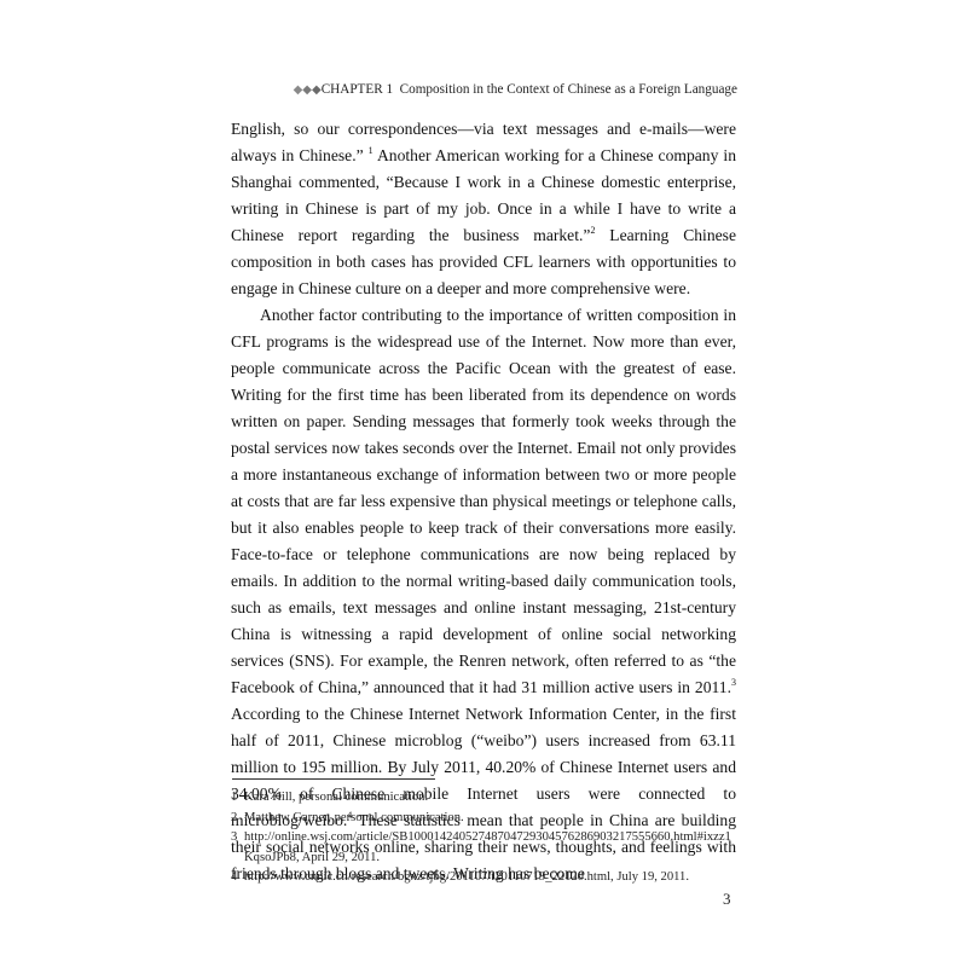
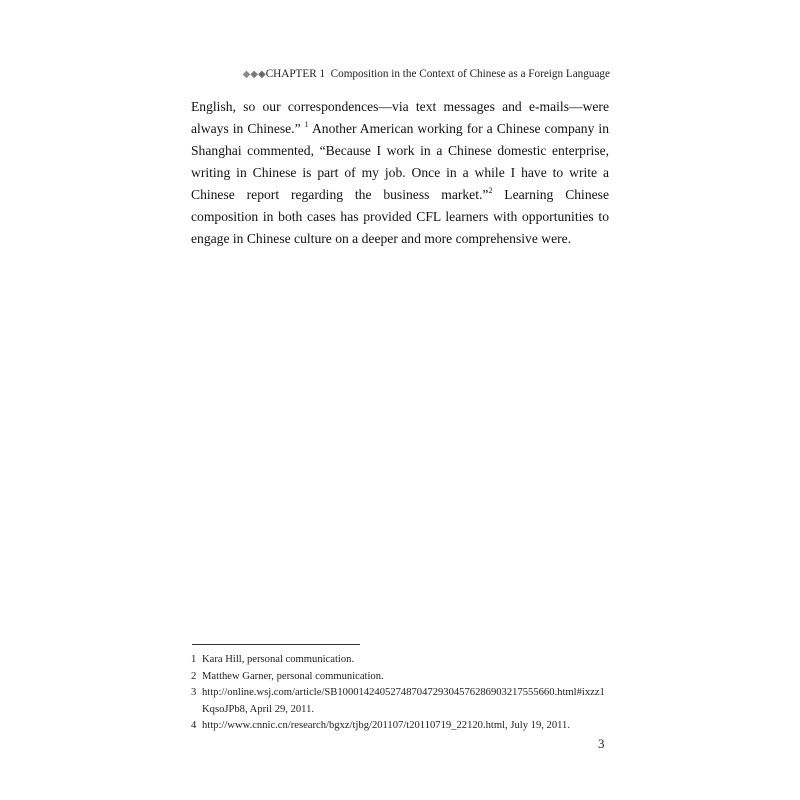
  ◆◆◆CHAPTER 1 Composition in the Context of Chinese as a Foreign Language
  English, so our correspondences—via text messages and e-mails—were always in Chinese.” 1 Another American working for a Chinese company in Shanghai commented, “Because I work in a Chinese domestic enterprise, writing in Chinese is part of my job. Once in a while I have to write a Chinese report regarding the business market.”2 Learning Chinese composition in both cases has provided CFL learners with opportunities to engage in Chinese culture on a deeper and more comprehensive were.
- Another factor contributing to the importance of written composition in CFL programs is the widespread use of the Internet. Now more than ever, people communicate across the Pacific Ocean with the greatest of ease. Writing for the first time has been liberated from its dependence on words written on paper. Sending messages that formerly took weeks through the postal services now takes seconds over the Internet. Email not only provides a more instantaneous exchange of information between two or more people at costs that are far less expensive than physical meetings or telephone calls, but it also enables people to keep track of their conversations more easily. Face-to-face or telephone communications are now being replaced by emails. In addition to the normal writing-based daily communication tools, such as emails, text messages and online instant messaging, 21st-century China is witnessing a rapid development of online social networking services (SNS). For example, the Renren network, often referred to as “the Facebook of China,” announced that it had 31 million active users in 2011.3 According to the Chinese Internet Network Information Center, in the first half of 2011, Chinese microblog (“weibo”) users increased from 63.11 million to 195 million. By July 2011, 40.20% of Chinese Internet users and 34.00% of Chinese mobile Internet users were connected to microblog/weibo.4 These statistics mean that people in China are building their social networks online, sharing their news, thoughts, and feelings with friends through blogs and tweets. Writing has become
  1
  Kara Hill, personal communication.
  2
  Matthew Garner, personal communication.
  3
  http://online.wsj.com/article/SB10001424052748704729304576286903217555660.html#ixzz1KqsoJPb8, April 29, 2011.
  4
  http://www.cnnic.cn/research/bgxz/tjbg/201107/t20110719_22120.html, July 19, 2011.
  3
